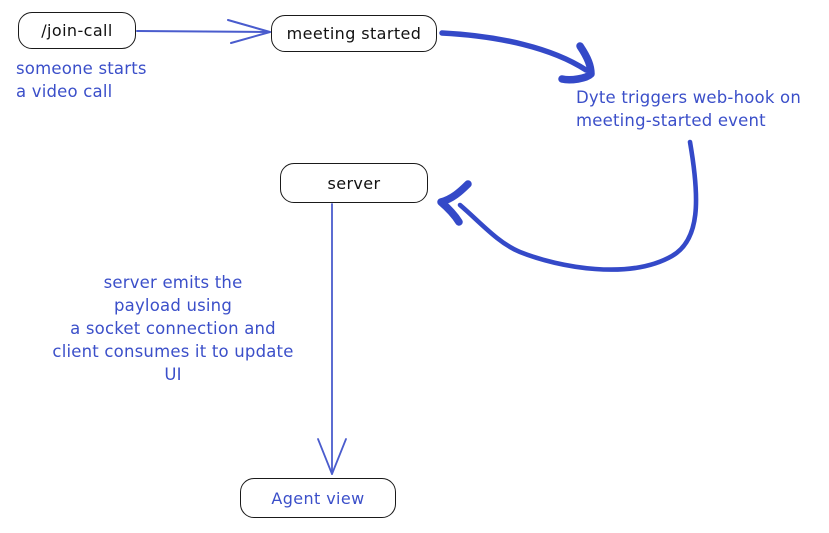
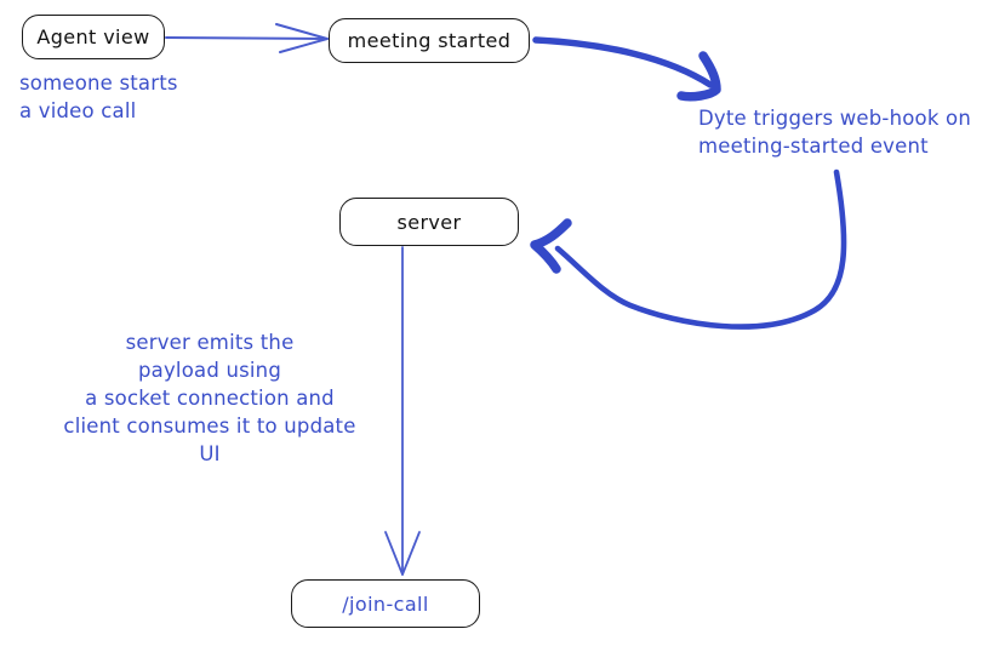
- /join-call
+ Agent view
  meeting started
  server
- Agent view
+ /join-call
  someone starts
  a video call
  Dyte triggers web-hook on
  meeting-started event
  server emits the
  payload using
  a socket connection and
  client consumes it to update
  UI
